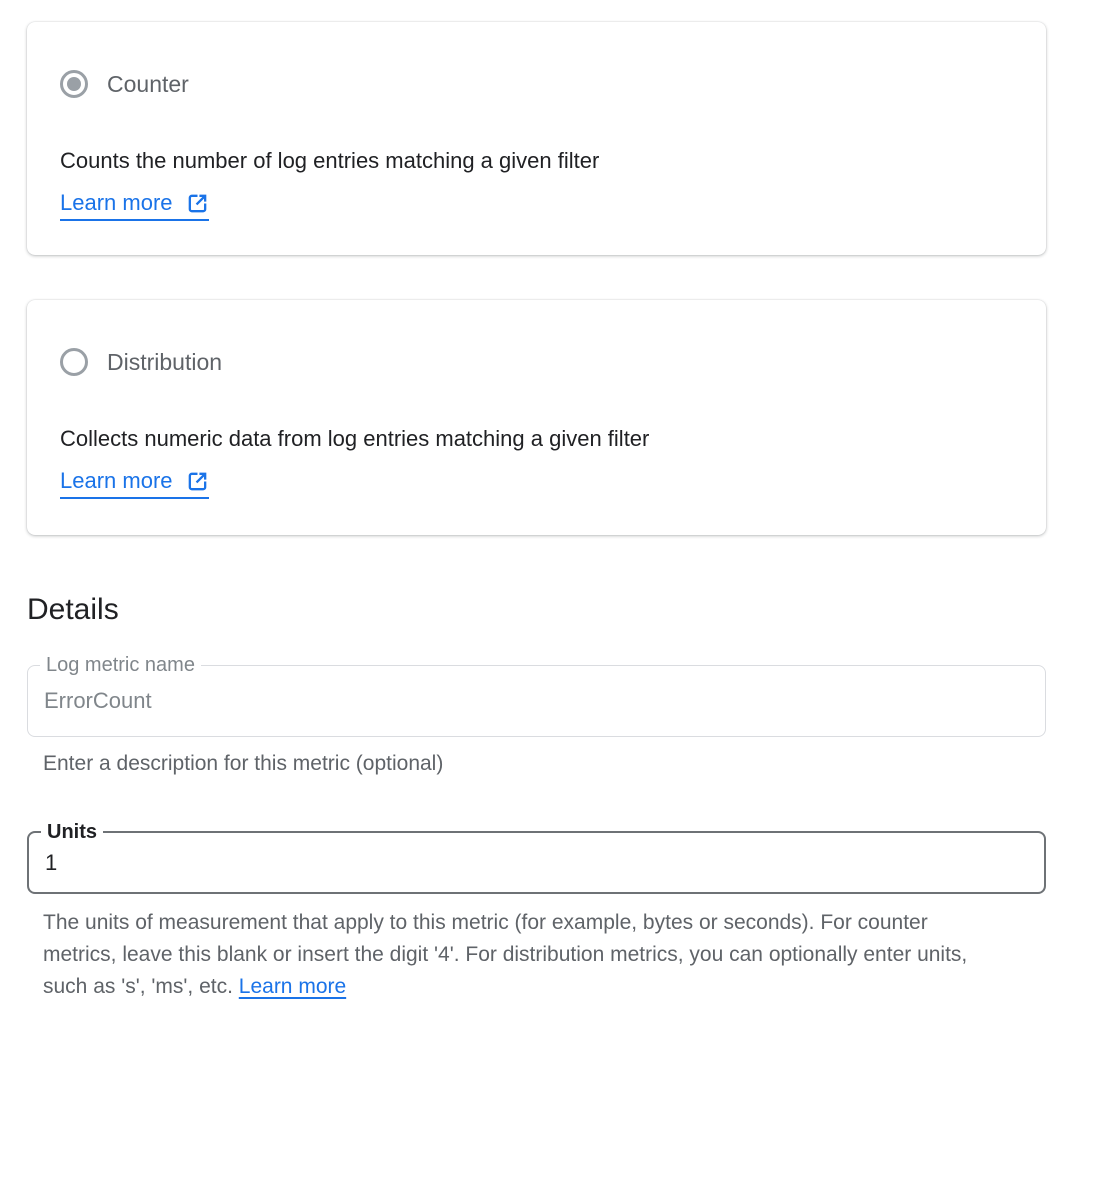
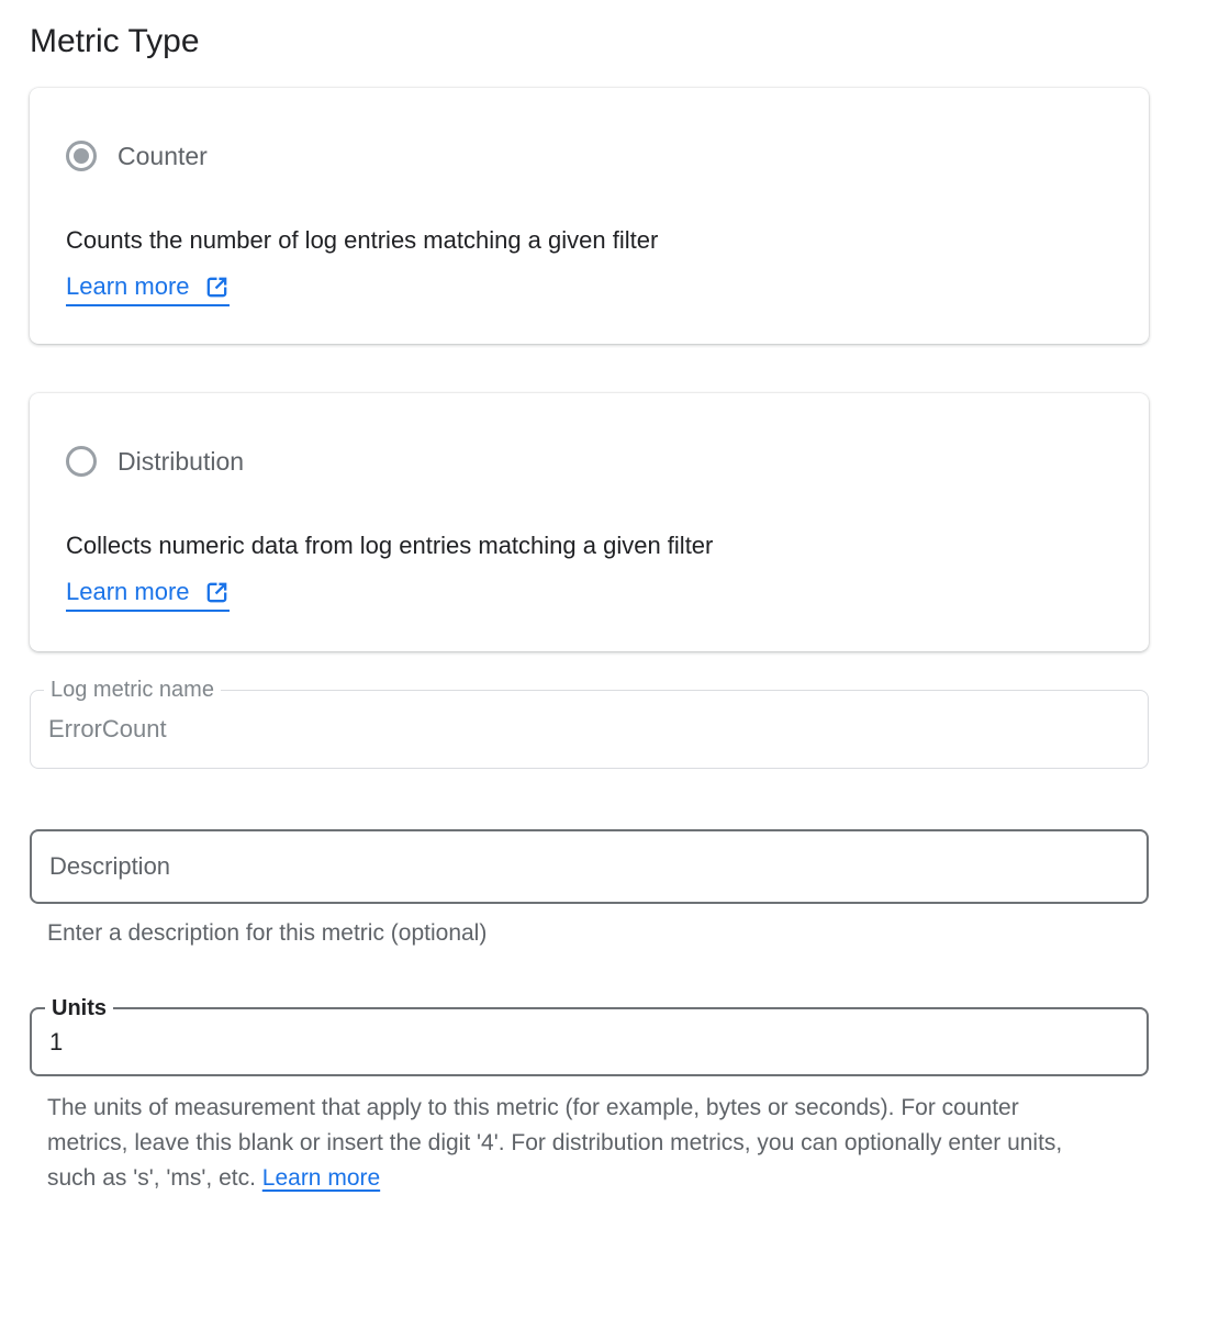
+ Metric Type
  Counter
  Counts the number of log entries matching a given filter
  Learn more
  Distribution
  Collects numeric data from log entries matching a given filter
  Learn more
- Details
  Log metric name
  ErrorCount
+ Description
  Enter a description for this metric (optional)
  Units
  1
  The units of measurement that apply to this metric (for example, bytes or seconds). For counter metrics, leave this blank or insert the digit '4'. For distribution metrics, you can optionally enter units, such as 's', 'ms', etc. Learn more
